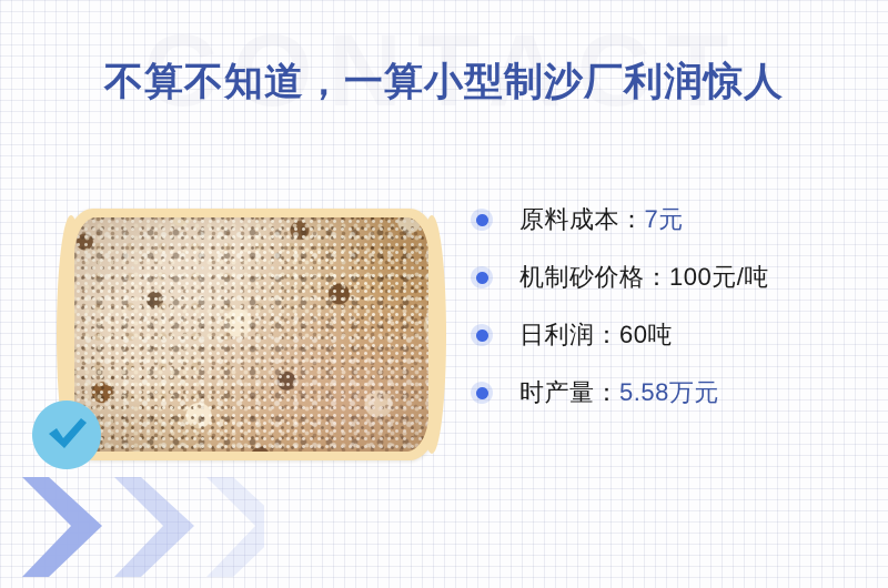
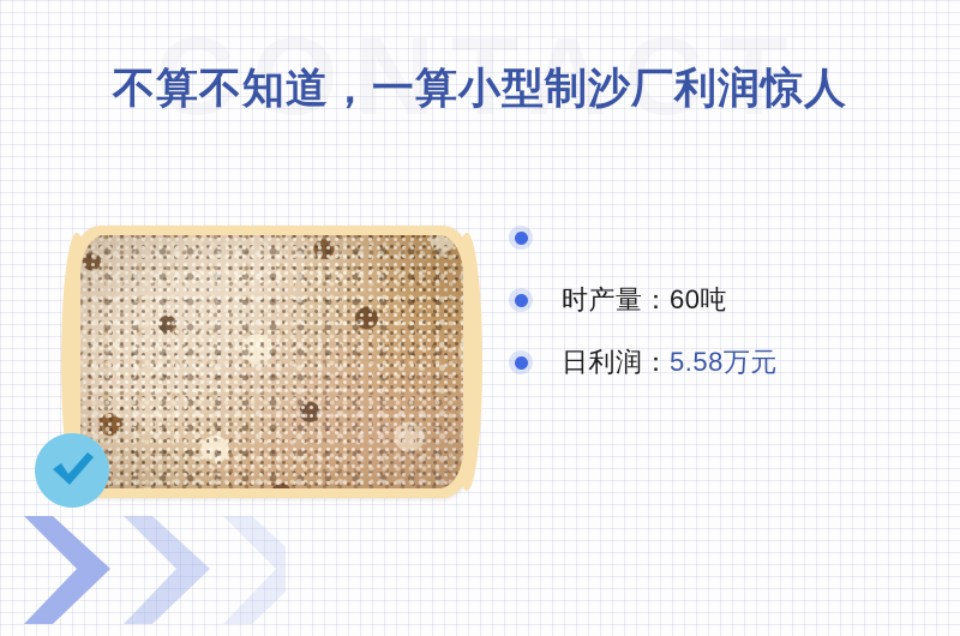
  CONTACT
  不算不知道，一算小型制沙厂利润惊人
- 原料成本：7元
- 机制砂价格：100元/吨
- 日利润：60吨
+ 时产量：60吨
- 时产量：5.58万元
+ 日利润：5.58万元
